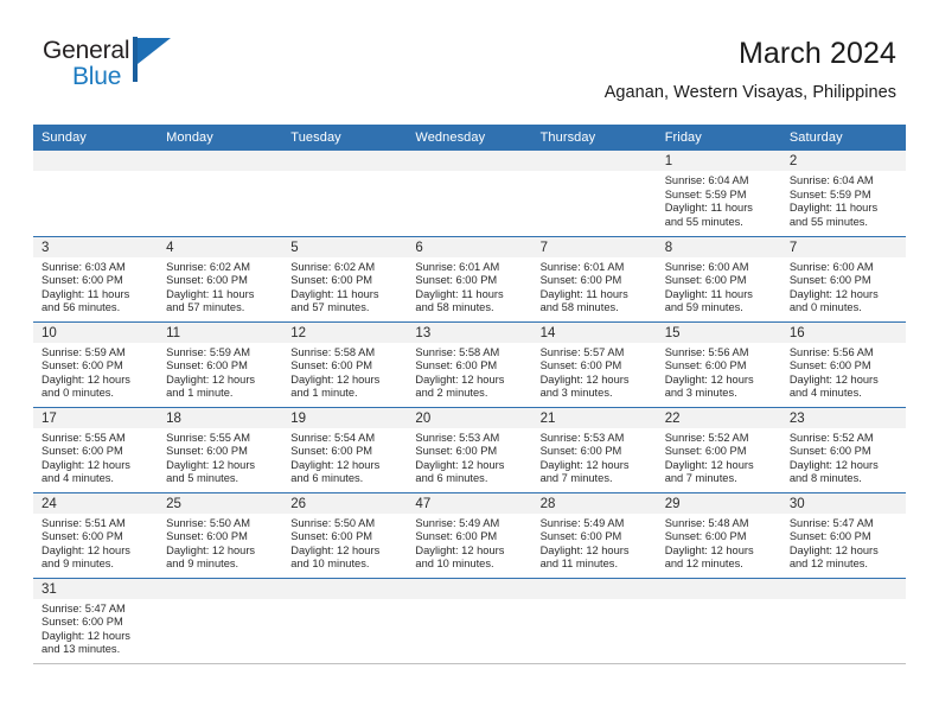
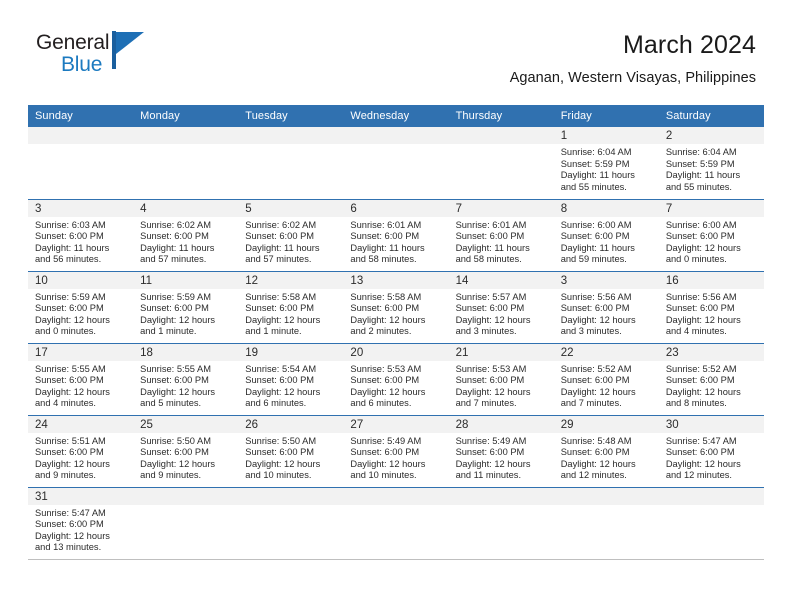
  General
  Blue
  March 2024
  Aganan, Western Visayas, Philippines
  Sunday	Monday	Tuesday	Wednesday	Thursday	Friday	Saturday
  					1Sunrise: 6:04 AMSunset: 5:59 PMDaylight: 11 hoursand 55 minutes.	2Sunrise: 6:04 AMSunset: 5:59 PMDaylight: 11 hoursand 55 minutes.
  3Sunrise: 6:03 AMSunset: 6:00 PMDaylight: 11 hoursand 56 minutes.	4Sunrise: 6:02 AMSunset: 6:00 PMDaylight: 11 hoursand 57 minutes.	5Sunrise: 6:02 AMSunset: 6:00 PMDaylight: 11 hoursand 57 minutes.	6Sunrise: 6:01 AMSunset: 6:00 PMDaylight: 11 hoursand 58 minutes.	7Sunrise: 6:01 AMSunset: 6:00 PMDaylight: 11 hoursand 58 minutes.	8Sunrise: 6:00 AMSunset: 6:00 PMDaylight: 11 hoursand 59 minutes.	7Sunrise: 6:00 AMSunset: 6:00 PMDaylight: 12 hoursand 0 minutes.
- 10Sunrise: 5:59 AMSunset: 6:00 PMDaylight: 12 hoursand 0 minutes.	11Sunrise: 5:59 AMSunset: 6:00 PMDaylight: 12 hoursand 1 minute.	12Sunrise: 5:58 AMSunset: 6:00 PMDaylight: 12 hoursand 1 minute.	13Sunrise: 5:58 AMSunset: 6:00 PMDaylight: 12 hoursand 2 minutes.	14Sunrise: 5:57 AMSunset: 6:00 PMDaylight: 12 hoursand 3 minutes.	15Sunrise: 5:56 AMSunset: 6:00 PMDaylight: 12 hoursand 3 minutes.	16Sunrise: 5:56 AMSunset: 6:00 PMDaylight: 12 hoursand 4 minutes.
+ 10Sunrise: 5:59 AMSunset: 6:00 PMDaylight: 12 hoursand 0 minutes.	11Sunrise: 5:59 AMSunset: 6:00 PMDaylight: 12 hoursand 1 minute.	12Sunrise: 5:58 AMSunset: 6:00 PMDaylight: 12 hoursand 1 minute.	13Sunrise: 5:58 AMSunset: 6:00 PMDaylight: 12 hoursand 2 minutes.	14Sunrise: 5:57 AMSunset: 6:00 PMDaylight: 12 hoursand 3 minutes.	3Sunrise: 5:56 AMSunset: 6:00 PMDaylight: 12 hoursand 3 minutes.	16Sunrise: 5:56 AMSunset: 6:00 PMDaylight: 12 hoursand 4 minutes.
  17Sunrise: 5:55 AMSunset: 6:00 PMDaylight: 12 hoursand 4 minutes.	18Sunrise: 5:55 AMSunset: 6:00 PMDaylight: 12 hoursand 5 minutes.	19Sunrise: 5:54 AMSunset: 6:00 PMDaylight: 12 hoursand 6 minutes.	20Sunrise: 5:53 AMSunset: 6:00 PMDaylight: 12 hoursand 6 minutes.	21Sunrise: 5:53 AMSunset: 6:00 PMDaylight: 12 hoursand 7 minutes.	22Sunrise: 5:52 AMSunset: 6:00 PMDaylight: 12 hoursand 7 minutes.	23Sunrise: 5:52 AMSunset: 6:00 PMDaylight: 12 hoursand 8 minutes.
- 24Sunrise: 5:51 AMSunset: 6:00 PMDaylight: 12 hoursand 9 minutes.	25Sunrise: 5:50 AMSunset: 6:00 PMDaylight: 12 hoursand 9 minutes.	26Sunrise: 5:50 AMSunset: 6:00 PMDaylight: 12 hoursand 10 minutes.	47Sunrise: 5:49 AMSunset: 6:00 PMDaylight: 12 hoursand 10 minutes.	28Sunrise: 5:49 AMSunset: 6:00 PMDaylight: 12 hoursand 11 minutes.	29Sunrise: 5:48 AMSunset: 6:00 PMDaylight: 12 hoursand 12 minutes.	30Sunrise: 5:47 AMSunset: 6:00 PMDaylight: 12 hoursand 12 minutes.
+ 24Sunrise: 5:51 AMSunset: 6:00 PMDaylight: 12 hoursand 9 minutes.	25Sunrise: 5:50 AMSunset: 6:00 PMDaylight: 12 hoursand 9 minutes.	26Sunrise: 5:50 AMSunset: 6:00 PMDaylight: 12 hoursand 10 minutes.	27Sunrise: 5:49 AMSunset: 6:00 PMDaylight: 12 hoursand 10 minutes.	28Sunrise: 5:49 AMSunset: 6:00 PMDaylight: 12 hoursand 11 minutes.	29Sunrise: 5:48 AMSunset: 6:00 PMDaylight: 12 hoursand 12 minutes.	30Sunrise: 5:47 AMSunset: 6:00 PMDaylight: 12 hoursand 12 minutes.
  31Sunrise: 5:47 AMSunset: 6:00 PMDaylight: 12 hoursand 13 minutes.
